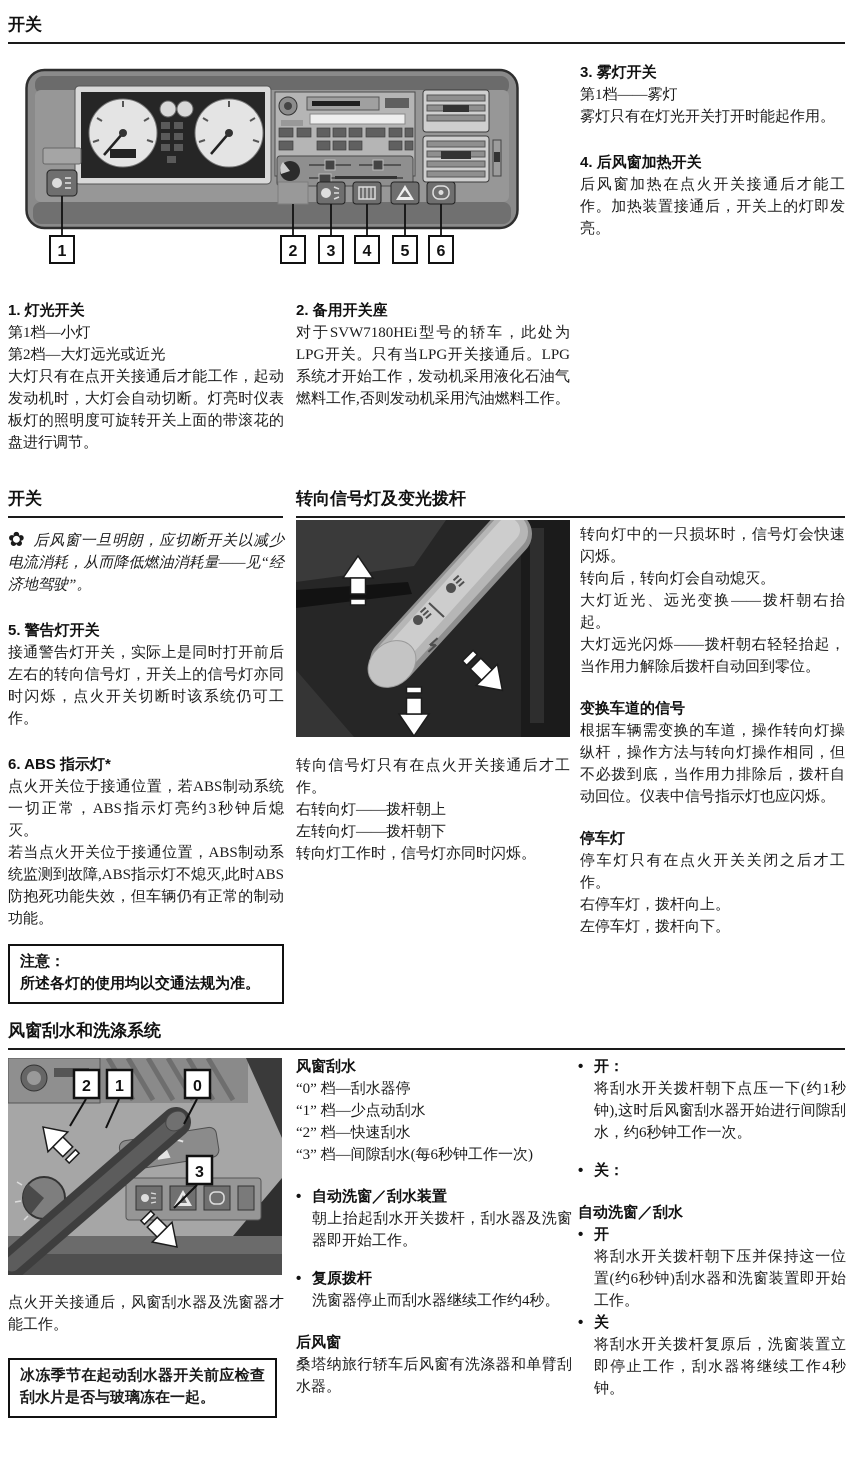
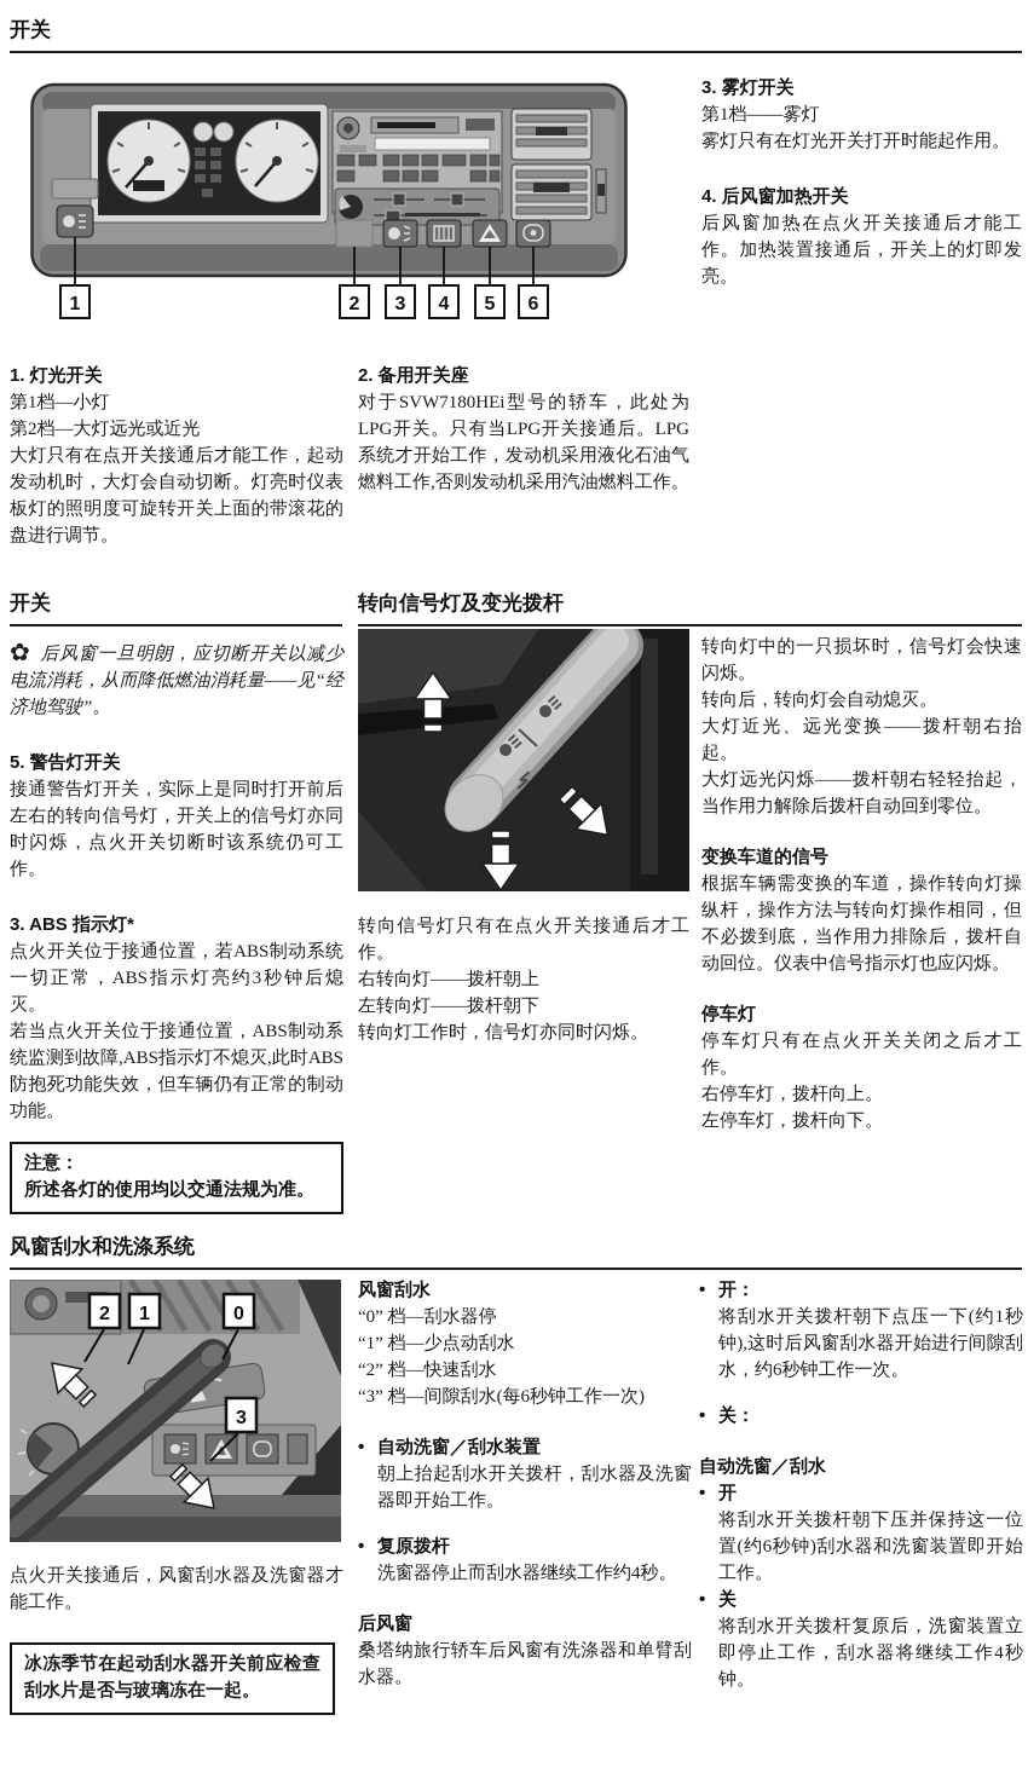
  开关
  1
  2
  3
  4
  5
  6
  3. 雾灯开关
  第1档——雾灯
  雾灯只有在灯光开关打开时能起作用。
  4. 后风窗加热开关
  后风窗加热在点火开关接通后才能工作。加热装置接通后，开关上的灯即发亮。
  1. 灯光开关
  第1档—小灯
  第2档—大灯远光或近光
  大灯只有在点开关接通后才能工作，起动发动机时，大灯会自动切断。灯亮时仪表板灯的照明度可旋转开关上面的带滚花的盘进行调节。
  2. 备用开关座
  对于SVW7180HEi型号的轿车，此处为LPG开关。只有当LPG开关接通后。LPG系统才开始工作，发动机采用液化石油气燃料工作,否则发动机采用汽油燃料工作。
  开关
  转向信号灯及变光拨杆
  ✿ 后风窗一旦明朗，应切断开关以减少电流消耗，从而降低燃油消耗量——见“经济地驾驶”。
  5. 警告灯开关
  接通警告灯开关，实际上是同时打开前后左右的转向信号灯，开关上的信号灯亦同时闪烁，点火开关切断时该系统仍可工作。
- 6. ABS 指示灯*
+ 3. ABS 指示灯*
  点火开关位于接通位置，若ABS制动系统一切正常，ABS指示灯亮约3秒钟后熄灭。
  若当点火开关位于接通位置，ABS制动系统监测到故障,ABS指示灯不熄灭,此时ABS防抱死功能失效，但车辆仍有正常的制动功能。
  注意：
  所述各灯的使用均以交通法规为准。
  转向信号灯只有在点火开关接通后才工作。
  右转向灯——拨杆朝上
  左转向灯——拨杆朝下
  转向灯工作时，信号灯亦同时闪烁。
  转向灯中的一只损坏时，信号灯会快速闪烁。
  转向后，转向灯会自动熄灭。
  大灯近光、远光变换——拨杆朝右抬起。
  大灯远光闪烁——拨杆朝右轻轻抬起，当作用力解除后拨杆自动回到零位。
  变换车道的信号
  根据车辆需变换的车道，操作转向灯操纵杆，操作方法与转向灯操作相同，但不必拨到底，当作用力排除后，拨杆自动回位。仪表中信号指示灯也应闪烁。
  停车灯
  停车灯只有在点火开关关闭之后才工作。
  右停车灯，拨杆向上。
  左停车灯，拨杆向下。
  风窗刮水和洗涤系统
  2
  1
  0
  3
  点火开关接通后，风窗刮水器及洗窗器才能工作。
  冰冻季节在起动刮水器开关前应检查刮水片是否与玻璃冻在一起。
  风窗刮水
  “0” 档—刮水器停
  “1” 档—少点动刮水
  “2” 档—快速刮水
  “3” 档—间隙刮水(每6秒钟工作一次)
  •
  自动洗窗／刮水装置
  朝上抬起刮水开关拨杆，刮水器及洗窗器即开始工作。
  •
  复原拨杆
  洗窗器停止而刮水器继续工作约4秒。
  后风窗
  桑塔纳旅行轿车后风窗有洗涤器和单臂刮水器。
  •
  开：
  将刮水开关拨杆朝下点压一下(约1秒钟),这时后风窗刮水器开始进行间隙刮水，约6秒钟工作一次。
  •
  关：
  自动洗窗／刮水
  •
  开
  将刮水开关拨杆朝下压并保持这一位置(约6秒钟)刮水器和洗窗装置即开始工作。
  •
  关
  将刮水开关拨杆复原后，洗窗装置立即停止工作，刮水器将继续工作4秒钟。
